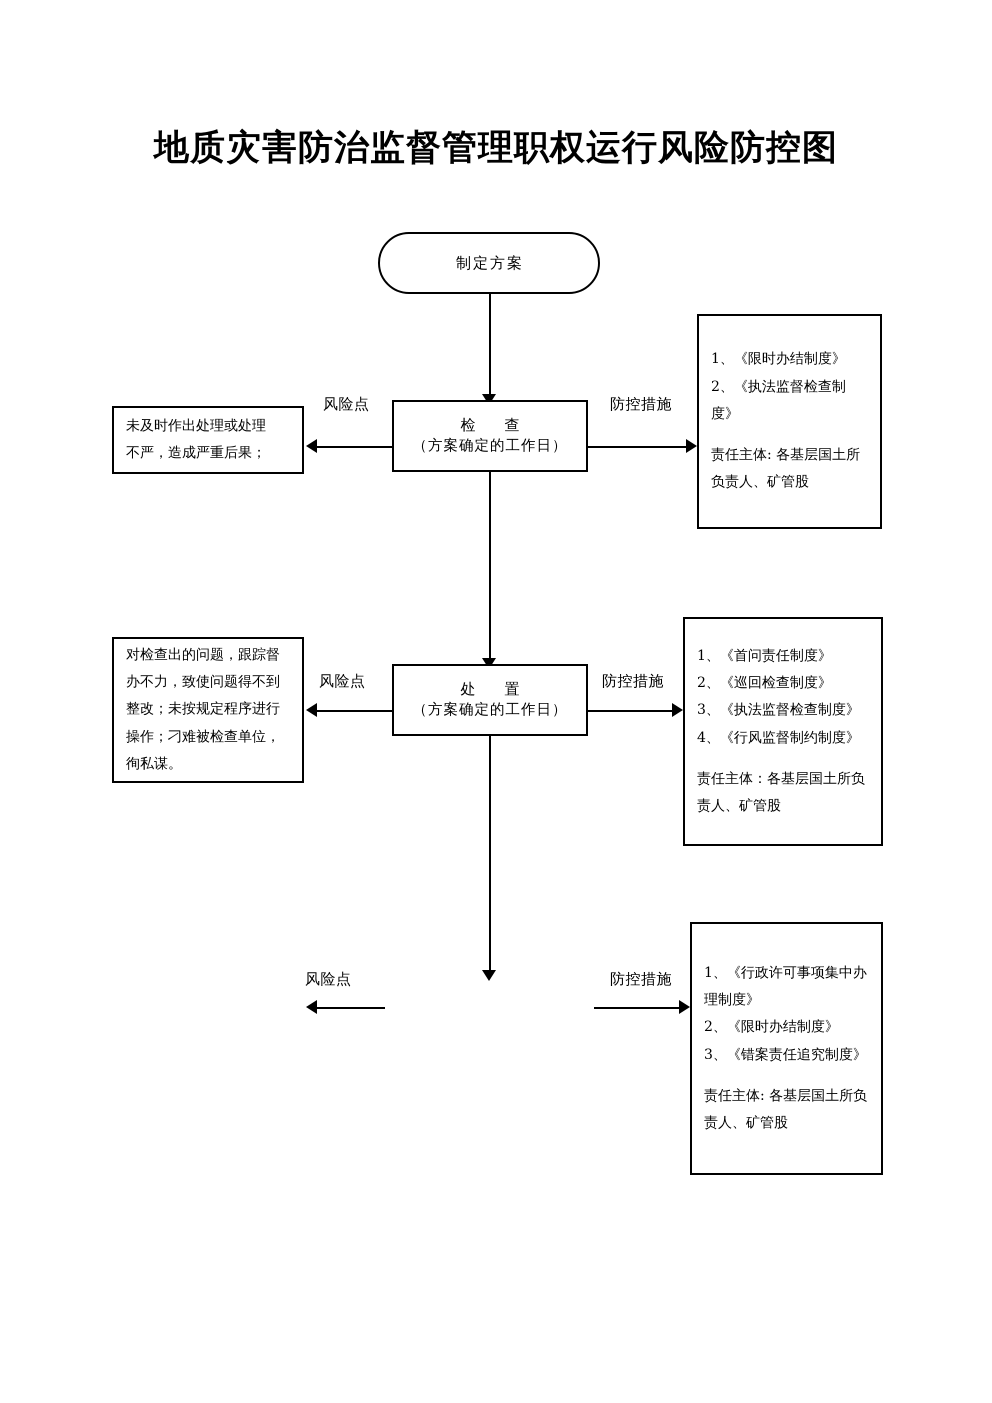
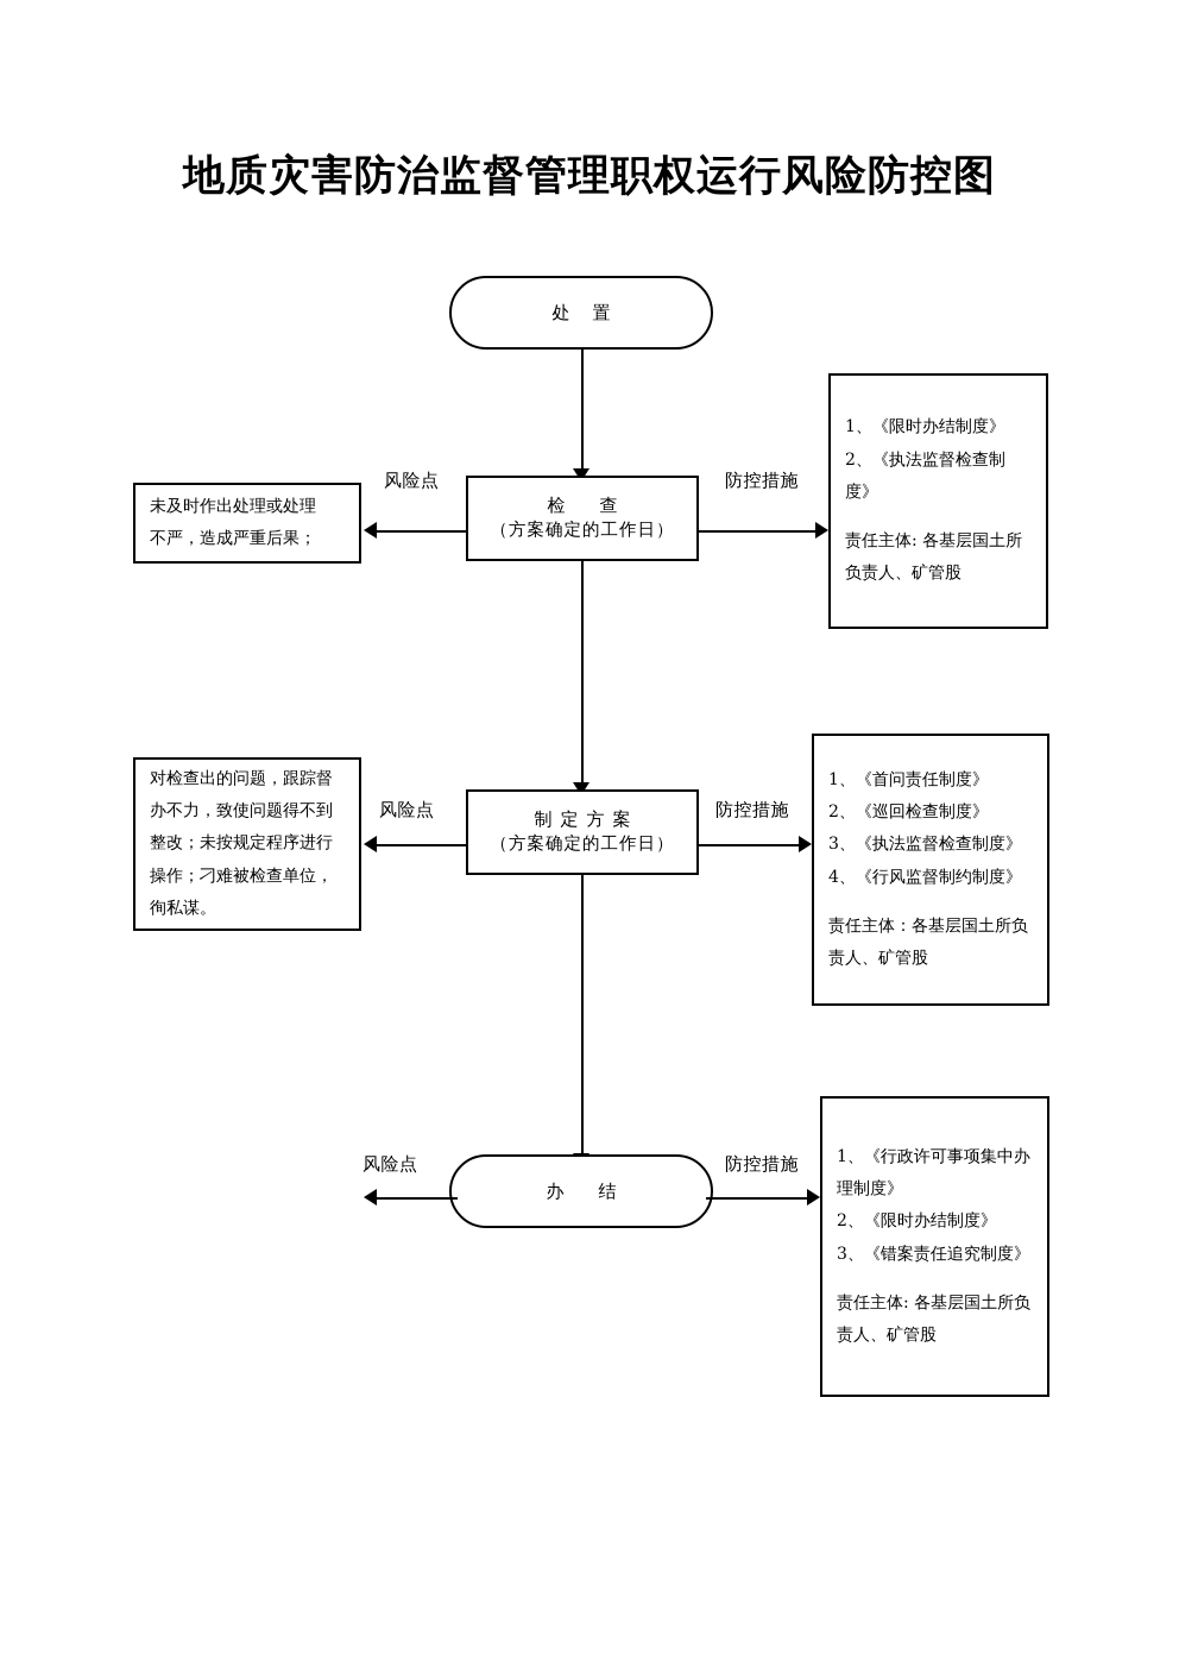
  地质灾害防治监督管理职权运行风险防控图
- 制定方案
+ 处 置
  未及时作出处理或处理
  不严，造成严重后果；
  检 查
  （方案确定的工作日）
  1、《限时办结制度》
  2、《执法监督检查制
  度》
  责任主体: 各基层国土所
  负责人、矿管股
  风险点
  防控措施
  对检查出的问题，跟踪督
  办不力，致使问题得不到
  整改；未按规定程序进行
  操作；刁难被检查单位，
  徇私谋。
- 处 置
+ 制定方案
  （方案确定的工作日）
  1、《首问责任制度》
  2、《巡回检查制度》
  3、《执法监督检查制度》
  4、《行风监督制约制度》
  责任主体：各基层国土所负
  责人、矿管股
  风险点
  防控措施
+ 办 结
  1、《行政许可事项集中办
  理制度》
  2、《限时办结制度》
  3、《错案责任追究制度》
  责任主体: 各基层国土所负
  责人、矿管股
  风险点
  防控措施
